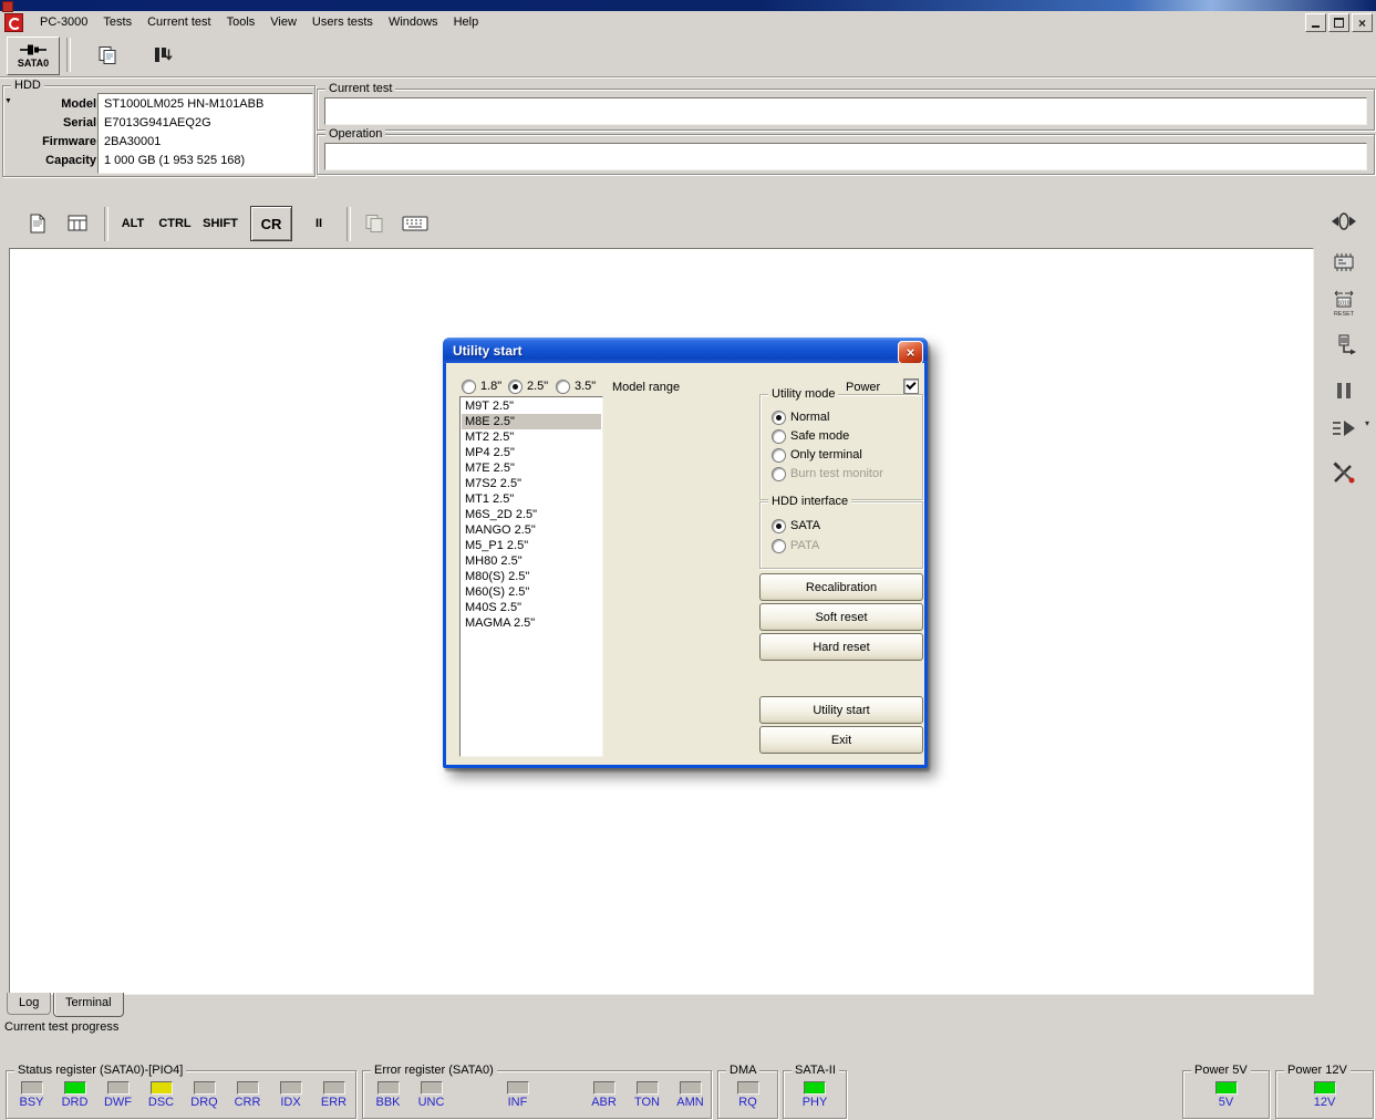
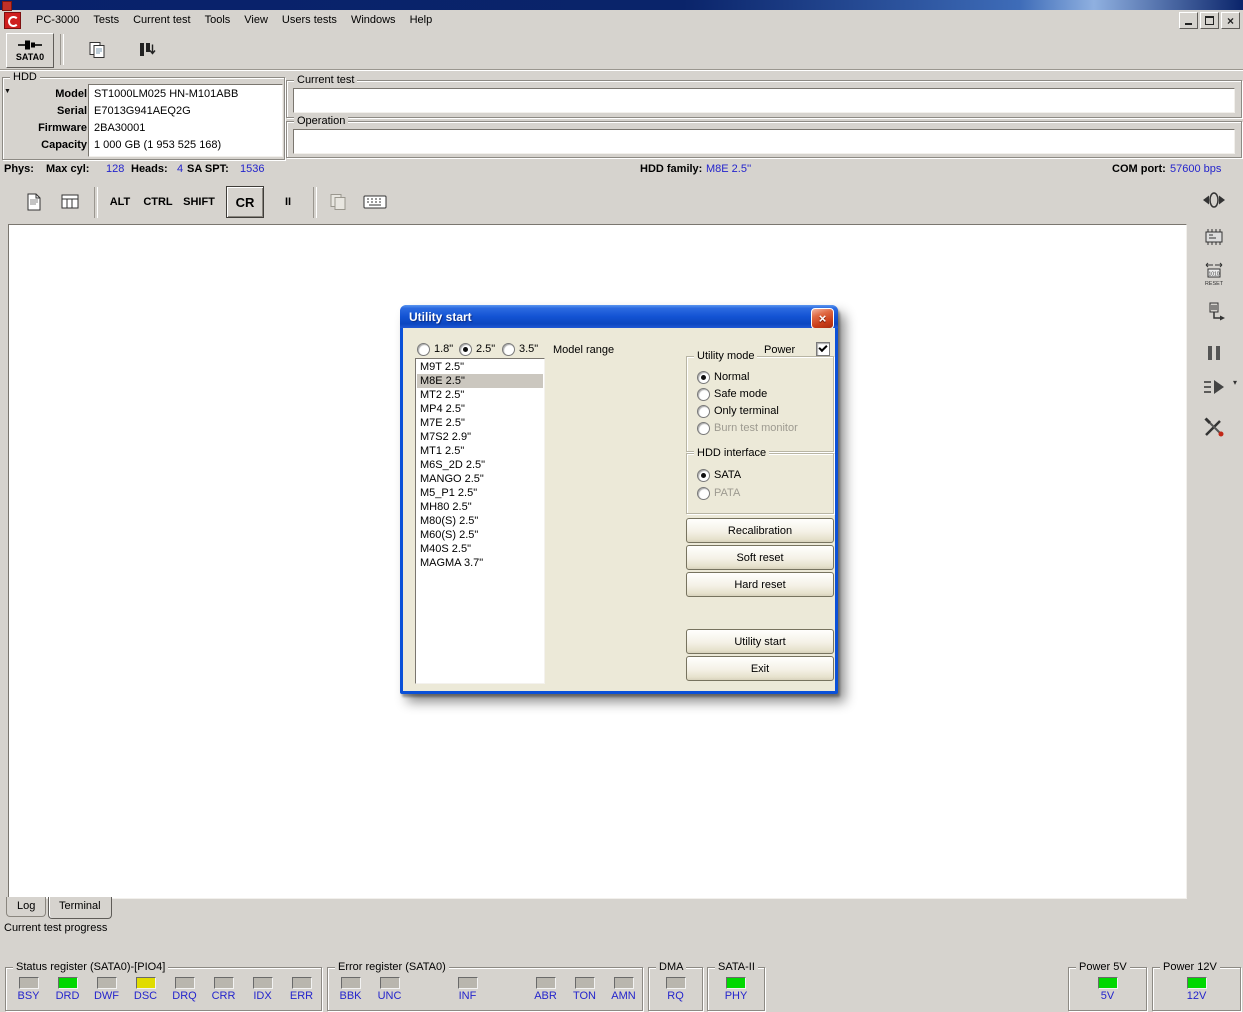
  PC-3000
  Tests
  Current test
  Tools
  View
  Users tests
  Windows
  Help
  SATA0
  HDD
  Model
  ST1000LM025 HN-M101ABB
  Serial
  E7013G941AEQ2G
  Firmware
  2BA30001
  Capacity
  1 000 GB (1 953 525 168)
  Current test
  Operation
+ Phys:
+ Max cyl:
+ 128
+ Heads:
+ 4
+ SA SPT:
+ 1536
+ HDD family:
+ M8E 2.5''
+ COM port:
+ 57600 bps
  ALT
  CTRL
  SHIFT
  CR
  II
  Utility start
  1.8"
  2.5"
  3.5"
  Model range
  Power
  M9T 2.5"
  M8E 2.5"
  MT2 2.5"
  MP4 2.5"
  M7E 2.5"
- M7S2 2.5"
+ M7S2 2.9"
  MT1 2.5"
  M6S_2D 2.5"
  MANGO 2.5"
  M5_P1 2.5"
  MH80 2.5"
  M80(S) 2.5"
  M60(S) 2.5"
  M40S 2.5"
- MAGMA 2.5"
+ MAGMA 3.7"
  Utility mode
  Normal
  Safe mode
  Only terminal
  Burn test monitor
  HDD interface
  SATA
  PATA
  Recalibration
  Soft reset
  Hard reset
  Utility start
  Exit
  Log
  Terminal
  Current test progress
  Status register (SATA0)-[PIO4]
  BSY
  DRD
  DWF
  DSC
  DRQ
  CRR
  IDX
  ERR
  Error register (SATA0)
  BBK
  UNC
  INF
  ABR
  TON
  AMN
  DMA
  RQ
  SATA-II
  PHY
  Power 5V
  5V
  Power 12V
  12V
